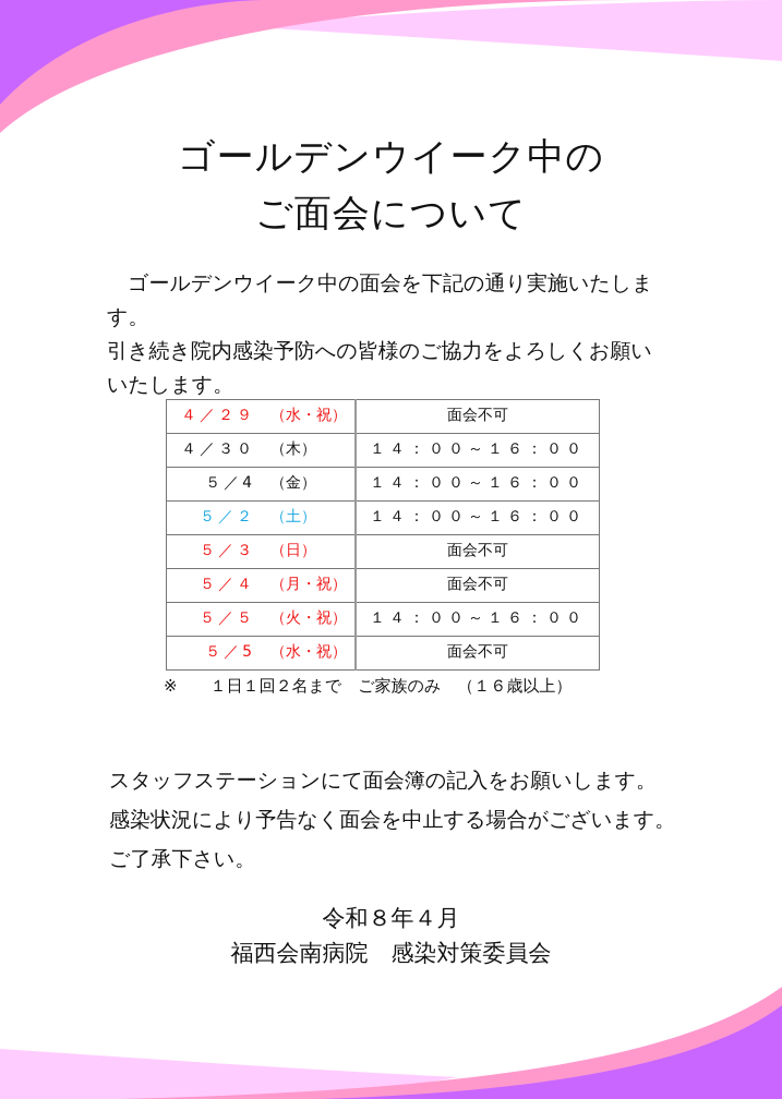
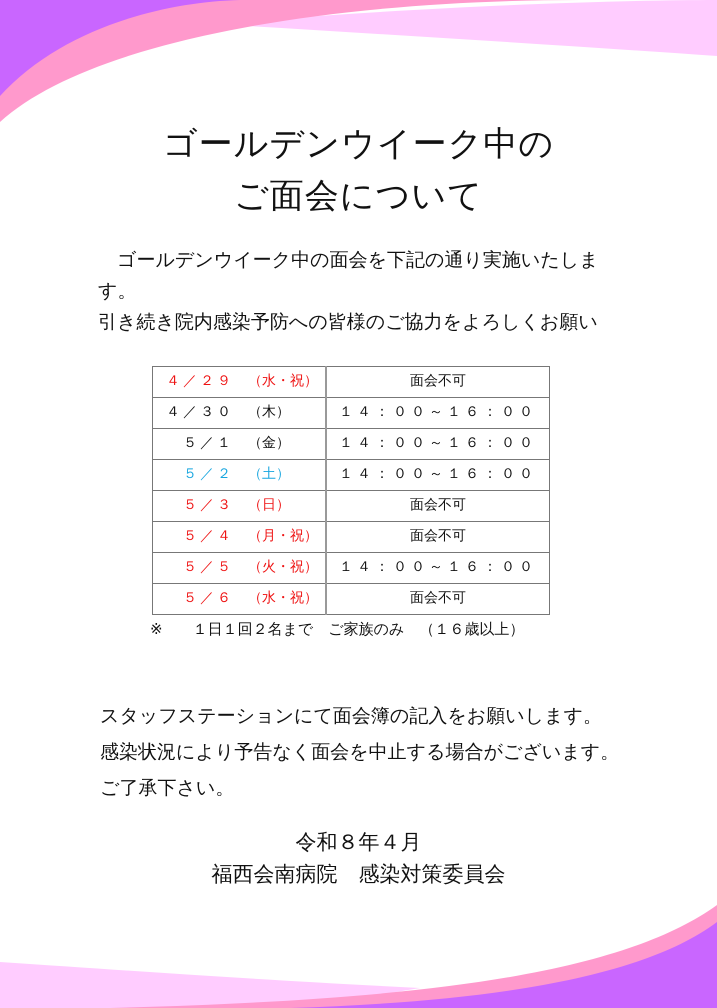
  ゴールデンウイーク中の
  ご面会について
  ゴールデンウイーク中の面会を下記の通り実施いたします。
  引き続き院内感染予防への皆様のご協力をよろしくお願い
- いたします。
  ４／２９ （水・祝）	面会不可
  ４／３０ （木）	１４：００～１６：００
- ５／4 （金）	１４：００～１６：００
+ ５／１ （金）	１４：００～１６：００
  ５／２ （土）	１４：００～１６：００
  ５／３ （日）	面会不可
  ５／４ （月・祝）	面会不可
  ５／５ （火・祝）	１４：００～１６：００
- ５／5 （水・祝）	面会不可
+ ５／６ （水・祝）	面会不可
  ※ １日１回２名まで ご家族のみ （１６歳以上）
  スタッフステーションにて面会簿の記入をお願いします。
  感染状況により予告なく面会を中止する場合がございます。
  ご了承下さい。
  令和８年４月
  福西会南病院 感染対策委員会
